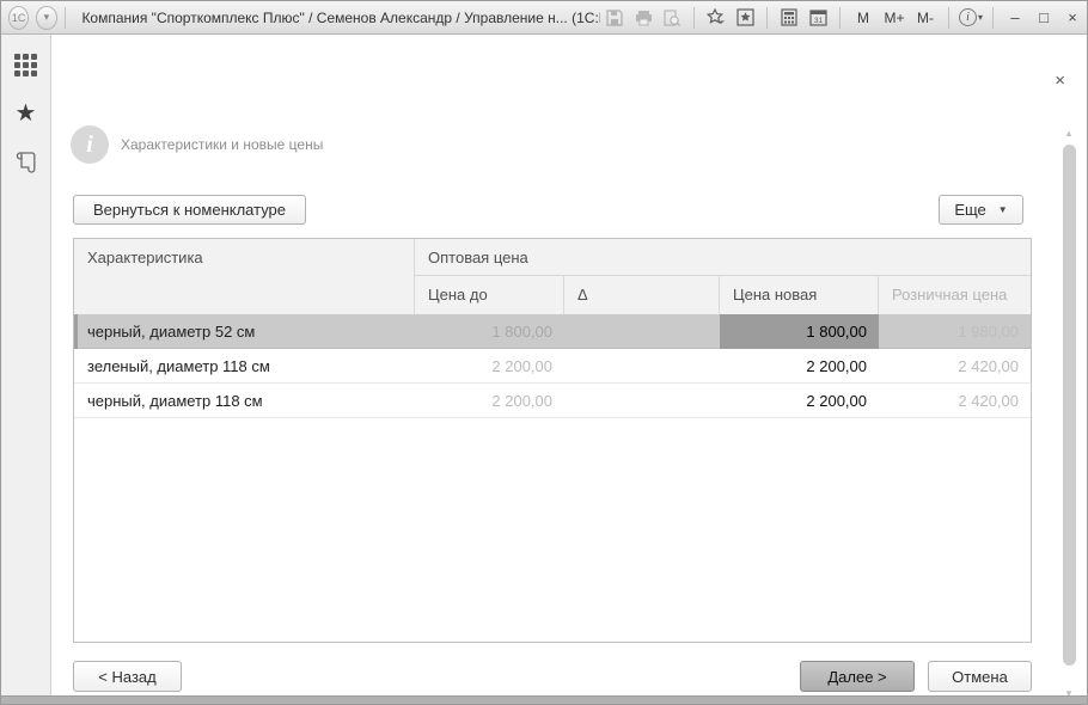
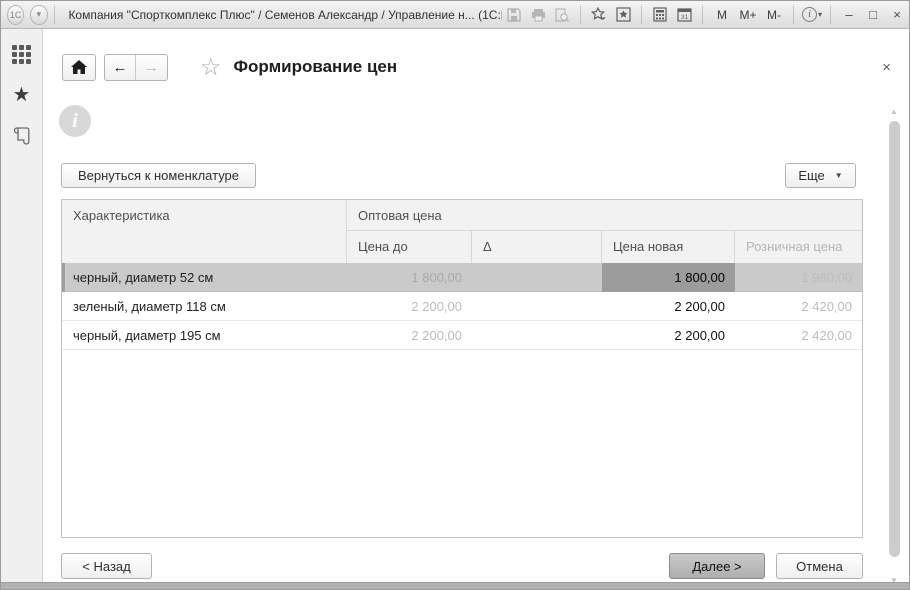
  1С
  ▾
  Компания "Спорткомплекс Плюс" / Семенов Александр / Управление н... (1С:
  M
  M+
  M-
  i
  ▾
  –
  □
  ×
  ★
+ ←
+ →
+ ☆
+ Формирование цен
  ×
  i
- Характеристики и новые цены
  Вернуться к номенклатуре
  Еще
  ▼
  Характеристика
  Оптовая цена
  Цена до
  Δ
  Цена новая
  Розничная цена
  черный, диаметр 52 см
  1 800,00
  1 800,00
  зеленый, диаметр 118 см
  2 200,00
  2 200,00
  2 420,00
- черный, диаметр 118 см
+ черный, диаметр 195 см
  2 200,00
  2 200,00
  2 420,00
  < Назад
  Далее >
  Отмена
  ▲
  ▼
